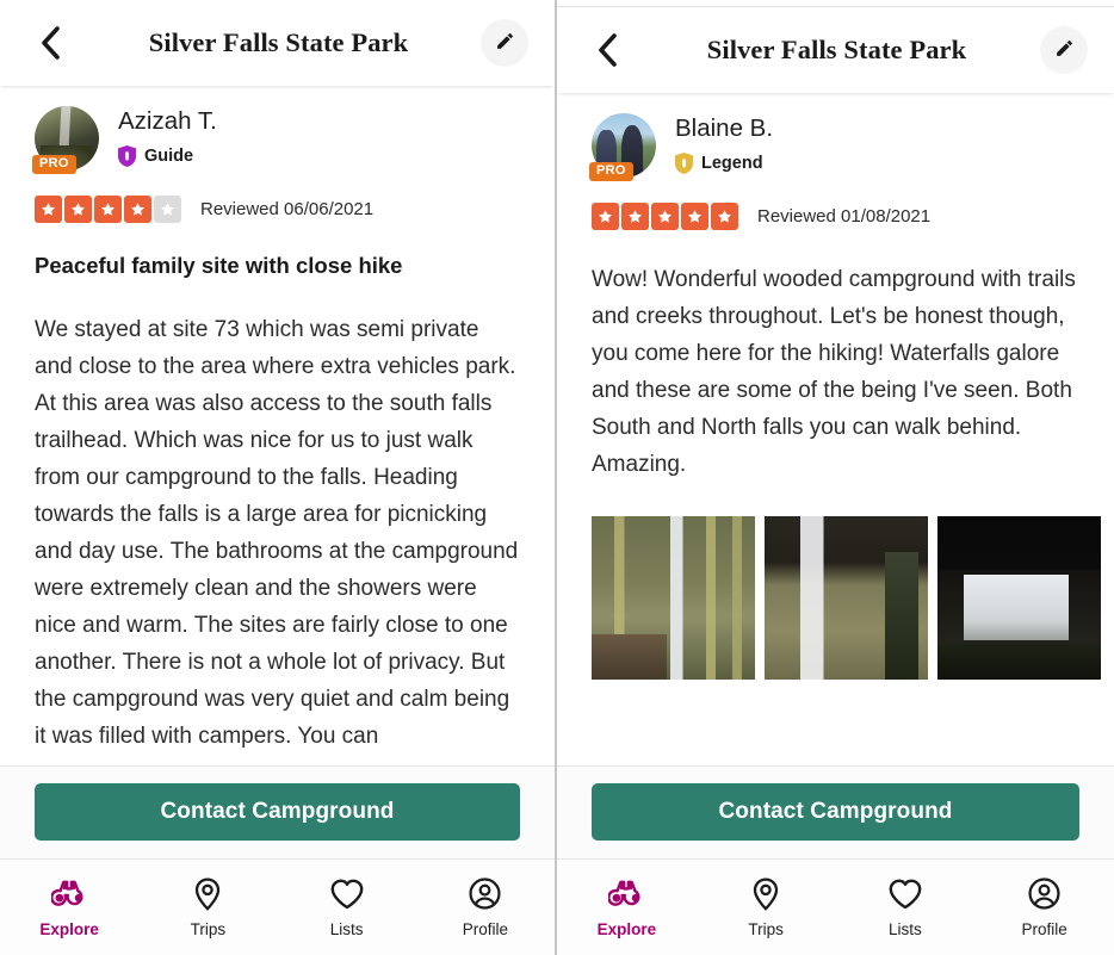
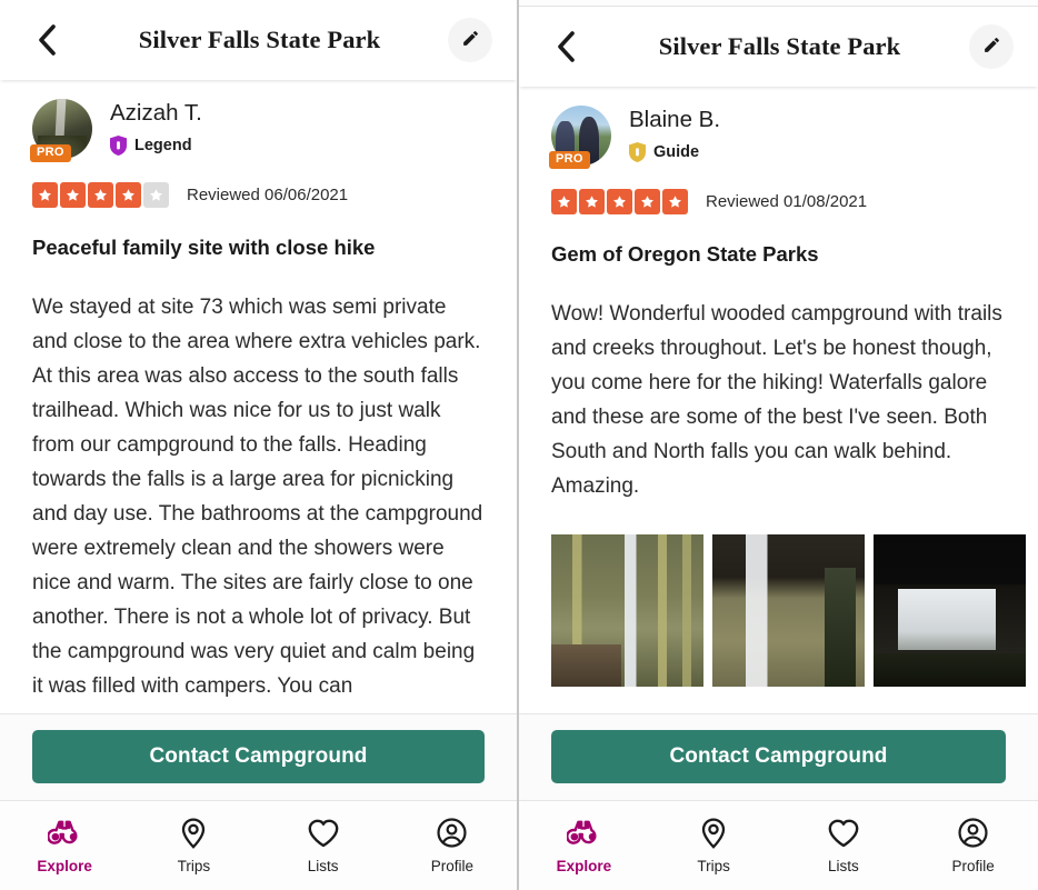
  Silver Falls State Park
  PRO
  Azizah T.
- Guide
+ Legend
  Reviewed 06/06/2021
  Peaceful family site with close hike
  We stayed at site 73 which was semi private and close to the area where extra vehicles park. At this area was also access to the south falls trailhead. Which was nice for us to just walk from our campground to the falls. Heading towards the falls is a large area for picnicking and day use. The bathrooms at the campground were extremely clean and the showers were nice and warm. The sites are fairly close to one another. There is not a whole lot of privacy. But the campground was very quiet and calm being it was filled with campers. You can
  Contact Campground
  Explore
  Trips
  Lists
  Profile
  Silver Falls State Park
  PRO
  Blaine B.
- Legend
+ Guide
  Reviewed 01/08/2021
+ Gem of Oregon State Parks
- Wow! Wonderful wooded campground with trails and creeks throughout. Let's be honest though, you come here for the hiking! Waterfalls galore and these are some of the being I've seen. Both South and North falls you can walk behind. Amazing.
+ Wow! Wonderful wooded campground with trails and creeks throughout. Let's be honest though, you come here for the hiking! Waterfalls galore and these are some of the best I've seen. Both South and North falls you can walk behind. Amazing.
  Contact Campground
  Explore
  Trips
  Lists
  Profile
